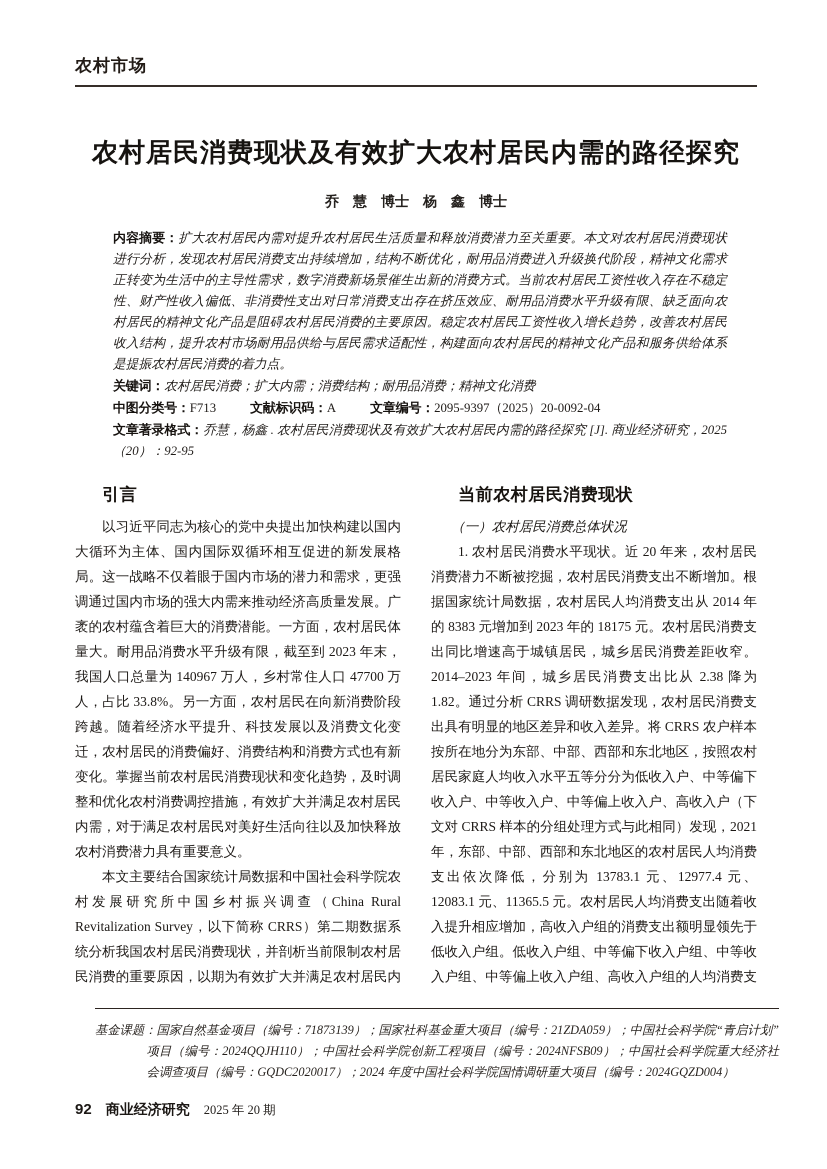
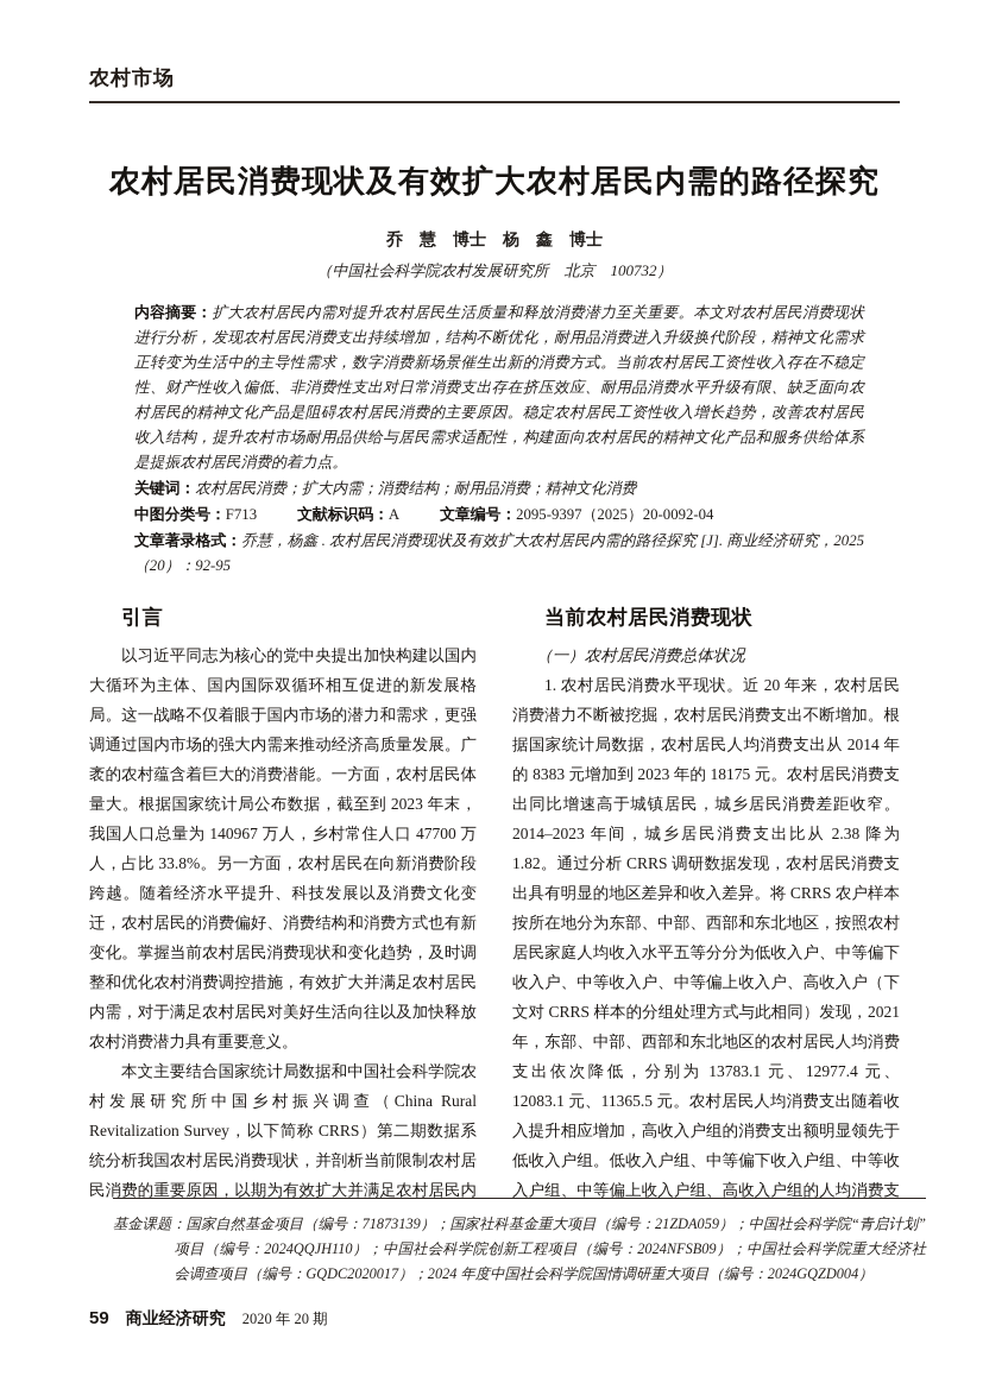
  农村市场
  农村居民消费现状及有效扩大农村居民内需的路径探究
  乔 慧 博士 杨 鑫 博士
+ （中国社会科学院农村发展研究所 北京 100732）
  内容摘要：扩大农村居民内需对提升农村居民生活质量和释放消费潜力至关重要。本文对农村居民消费现状进行分析，发现农村居民消费支出持续增加，结构不断优化，耐用品消费进入升级换代阶段，精神文化需求正转变为生活中的主导性需求，数字消费新场景催生出新的消费方式。当前农村居民工资性收入存在不稳定性、财产性收入偏低、非消费性支出对日常消费支出存在挤压效应、耐用品消费水平升级有限、缺乏面向农村居民的精神文化产品是阻碍农村居民消费的主要原因。稳定农村居民工资性收入增长趋势，改善农村居民收入结构，提升农村市场耐用品供给与居民需求适配性，构建面向农村居民的精神文化产品和服务供给体系是提振农村居民消费的着力点。
  关键词：农村居民消费；扩大内需；消费结构；耐用品消费；精神文化消费
  中图分类号：F713 文献标识码：A 文章编号：2095-9397（2025）20-0092-04
  文章著录格式：乔慧，杨鑫 . 农村居民消费现状及有效扩大农村居民内需的路径探究 [J]. 商业经济研究，2025（20）：92-95
  引言
- 以习近平同志为核心的党中央提出加快构建以国内大循环为主体、国内国际双循环相互促进的新发展格局。这一战略不仅着眼于国内市场的潜力和需求，更强调通过国内市场的强大内需来推动经济高质量发展。广袤的农村蕴含着巨大的消费潜能。一方面，农村居民体量大。耐用品消费水平升级有限，截至到 2023 年末，我国人口总量为 140967 万人，乡村常住人口 47700 万人，占比 33.8%。另一方面，农村居民在向新消费阶段跨越。随着经济水平提升、科技发展以及消费文化变迁，农村居民的消费偏好、消费结构和消费方式也有新变化。掌握当前农村居民消费现状和变化趋势，及时调整和优化农村消费调控措施，有效扩大并满足农村居民内需，对于满足农村居民对美好生活向往以及加快释放农村消费潜力具有重要意义。
+ 以习近平同志为核心的党中央提出加快构建以国内大循环为主体、国内国际双循环相互促进的新发展格局。这一战略不仅着眼于国内市场的潜力和需求，更强调通过国内市场的强大内需来推动经济高质量发展。广袤的农村蕴含着巨大的消费潜能。一方面，农村居民体量大。根据国家统计局公布数据，截至到 2023 年末，我国人口总量为 140967 万人，乡村常住人口 47700 万人，占比 33.8%。另一方面，农村居民在向新消费阶段跨越。随着经济水平提升、科技发展以及消费文化变迁，农村居民的消费偏好、消费结构和消费方式也有新变化。掌握当前农村居民消费现状和变化趋势，及时调整和优化农村消费调控措施，有效扩大并满足农村居民内需，对于满足农村居民对美好生活向往以及加快释放农村消费潜力具有重要意义。
  当前农村居民消费现状
  （一）农村居民消费总体状况
  1. 农村居民消费水平现状。近 20 年来，农村居民消费潜力不断被挖掘，农村居民消费支出不断增加。根据国家统计局数据，农村居民人均消费支出从 2014 年的 8383 元增加到 2023 年的 18175 元。农村居民消费支出同比增速高于城镇居民，城乡居民消费差距收窄。2014–2023 年间，城乡居民消费支出比从 2.38 降为 1.82。通过分析 CRRS 调研数据发现，农村居民消费支出具有明显的地区差异和收入差异。将 CRRS 农户样本按所在地分为东部、中部、西部和东北地区，按照农村居民家庭人均收入水平五等分分为低收入户、中等偏下收入户、中等收入户、中等偏上收入户、高收入户（下文对 CRRS 样本的分组处理方式与此相同）发现，2021 年，东部、中部、西部和东北地区的农村居民人均消费支出依次降低，分别为 13783.1 元、12977.4 元、12083.1 元、11365.5 元。农村居民人均消费支出随着收入提升相应增加，高收入户组的消费支出额明显领先于低收入户组。低收入户组、中等偏下收入户组、中等收入户组、中等偏上收入户组、高收入户组的人均消费支
  基金课题：国家自然基金项目（编号：71873139）；国家社科基金重大项目（编号：21ZDA059）；中国社会科学院“青启计划”项目（编号：2024QQJH110）；中国社会科学院创新工程项目（编号：2024NFSB09）；中国社会科学院重大经济社会调查项目（编号：GQDC2020017）；2024 年度中国社会科学院国情调研重大项目（编号：2024GQZD004）
- 92
+ 59
  商业经济研究
- 2025 年 20 期
+ 2020 年 20 期
